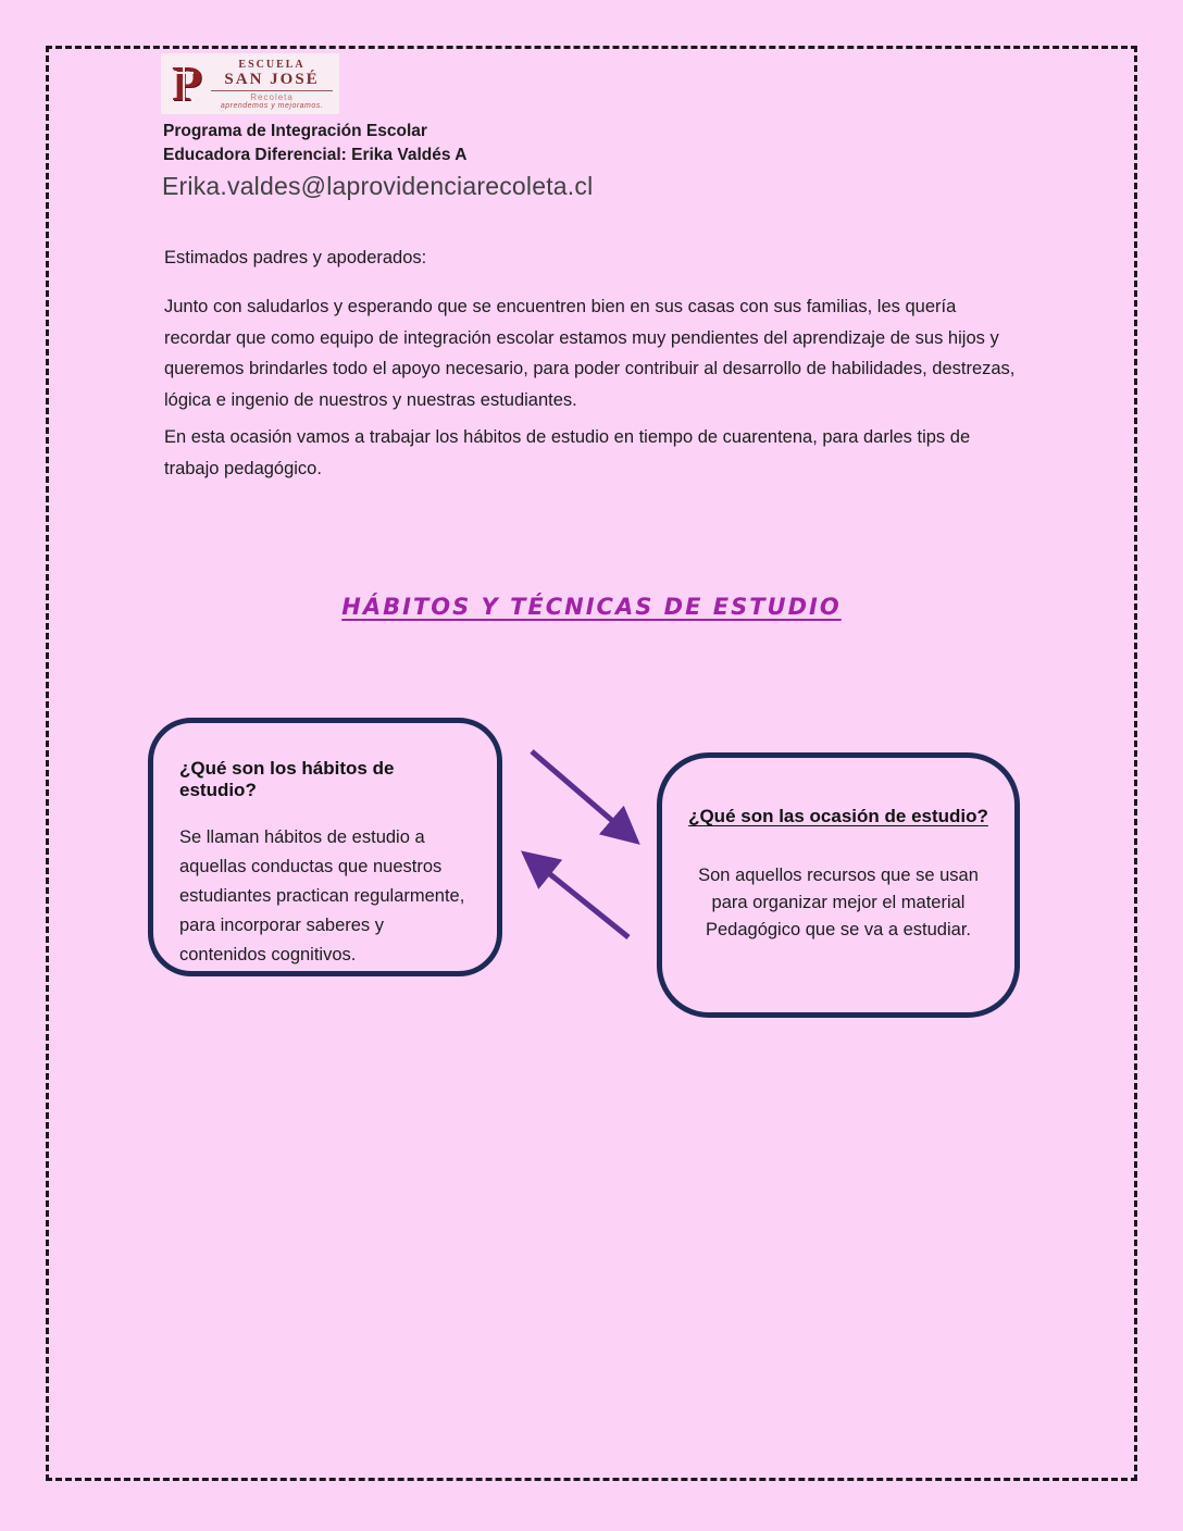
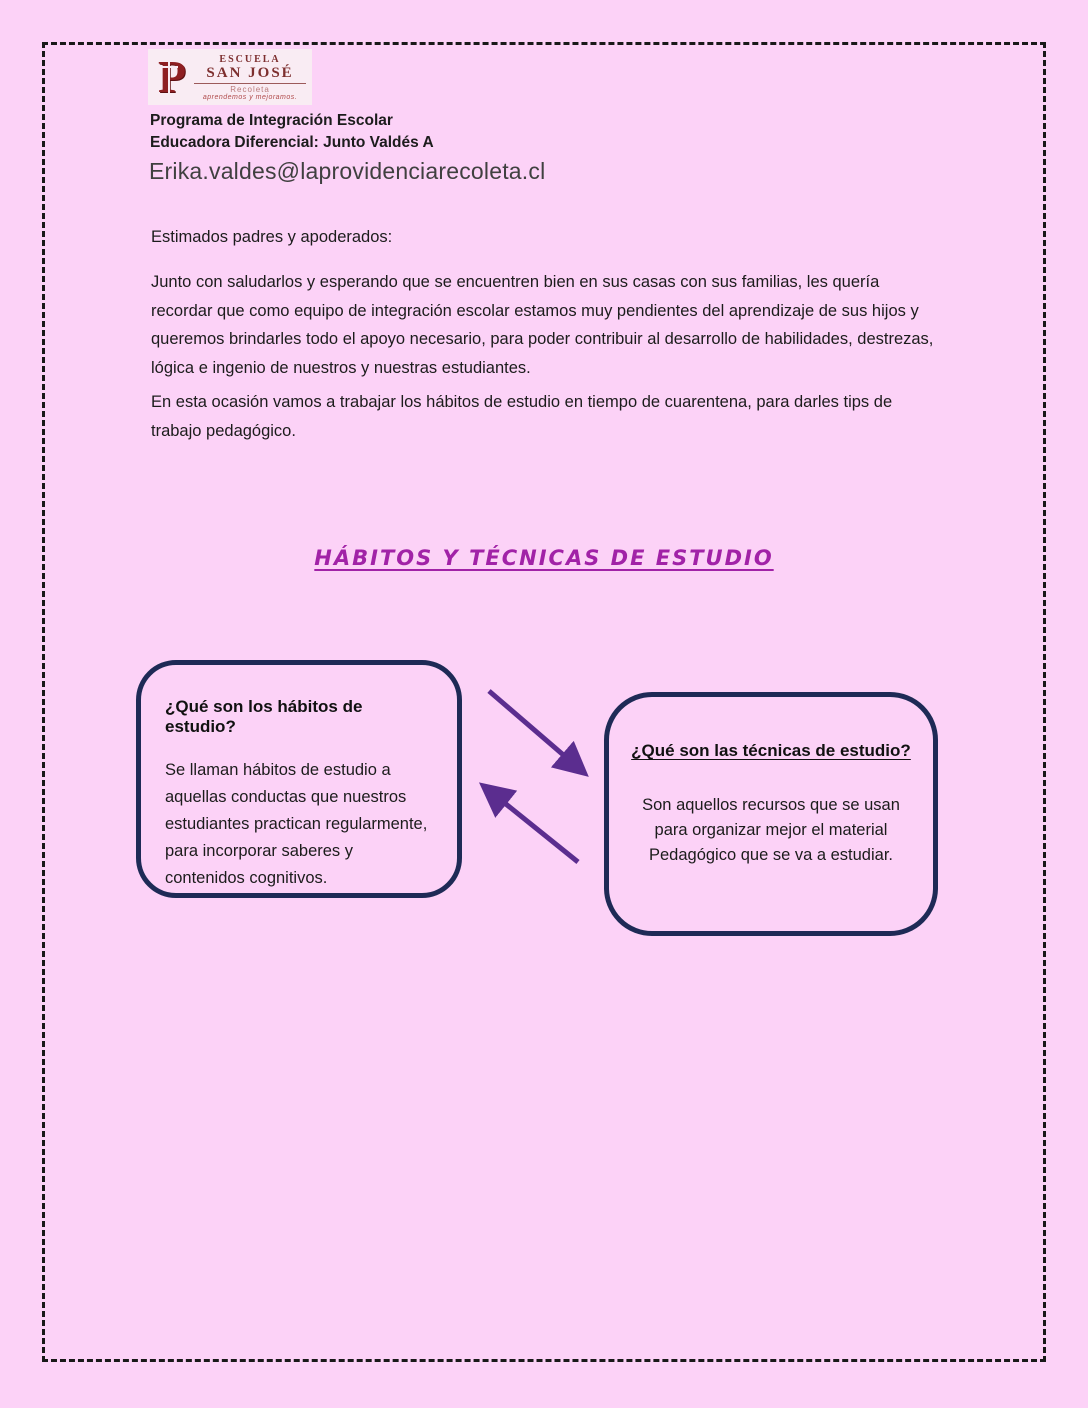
  P
  ESCUELA
  SAN JOSÉ
  Recoleta
  Programa de Integración Escolar
- Educadora Diferencial: Erika Valdés A
+ Educadora Diferencial: Junto Valdés A
  Erika.valdes@laprovidenciarecoleta.cl
  Estimados padres y apoderados:
  Junto con saludarlos y esperando que se encuentren bien en sus casas con sus familias, les quería recordar que como equipo de integración escolar estamos muy pendientes del aprendizaje de sus hijos y queremos brindarles todo el apoyo necesario, para poder contribuir al desarrollo de habilidades, destrezas, lógica e ingenio de nuestros y nuestras estudiantes.
  En esta ocasión vamos a trabajar los hábitos de estudio en tiempo de cuarentena, para darles tips de trabajo pedagógico.
  HÁBITOS Y TÉCNICAS DE ESTUDIO
  ¿Qué son los hábitos de estudio?
  Se llaman hábitos de estudio a aquellas conductas que nuestros estudiantes practican regularmente, para incorporar saberes y contenidos cognitivos.
- ¿Qué son las ocasión de estudio?
+ ¿Qué son las técnicas de estudio?
  Son aquellos recursos que se usan para organizar mejor el material Pedagógico que se va a estudiar.
